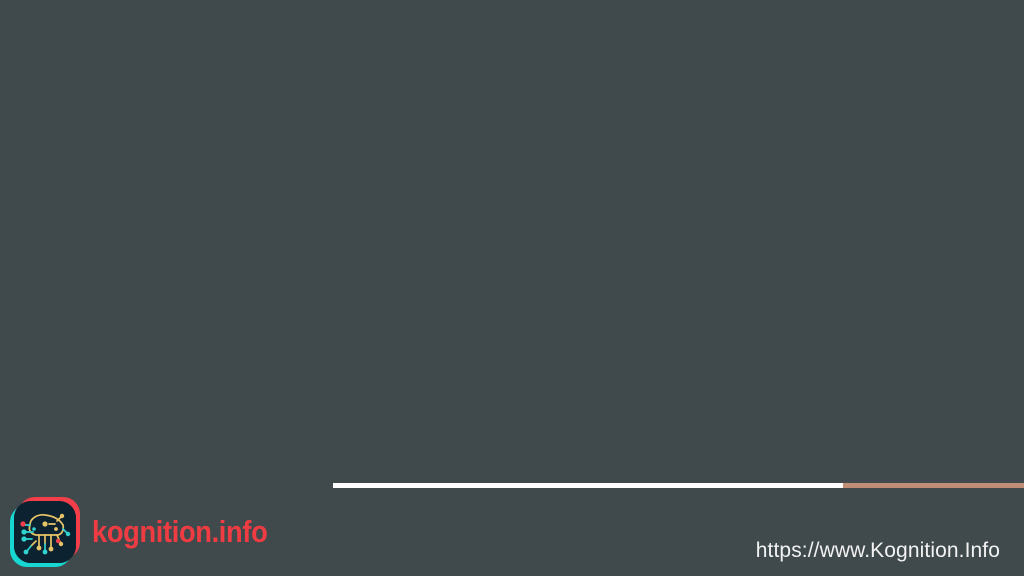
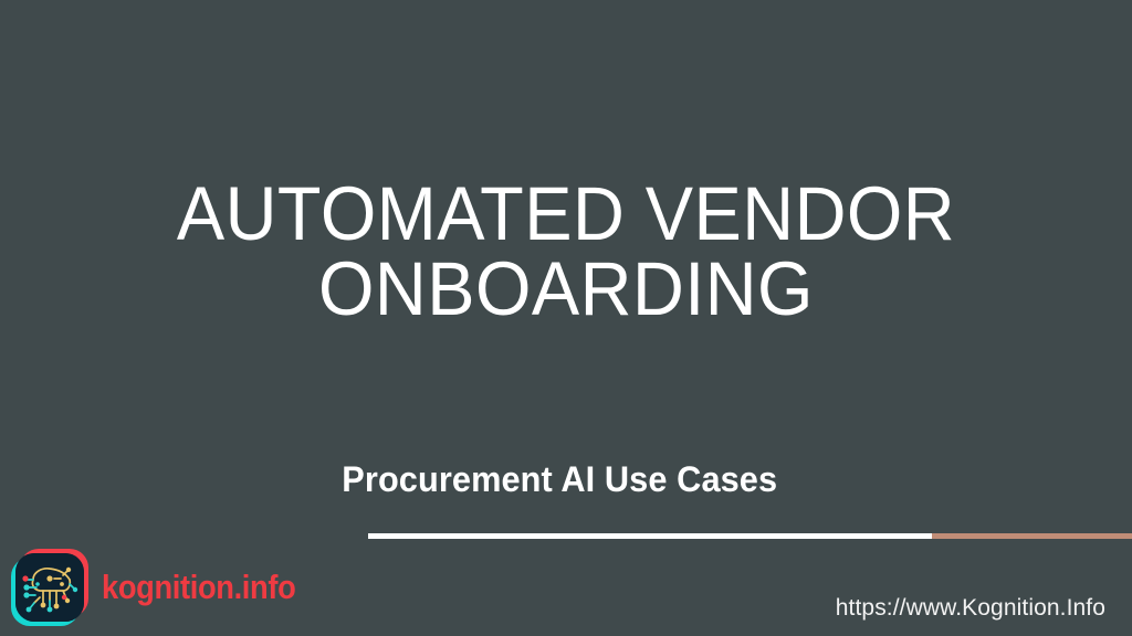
+ AUTOMATED VENDOR
+ ONBOARDING
+ Procurement AI Use Cases
  kognition.info
  https://www.Kognition.Info
